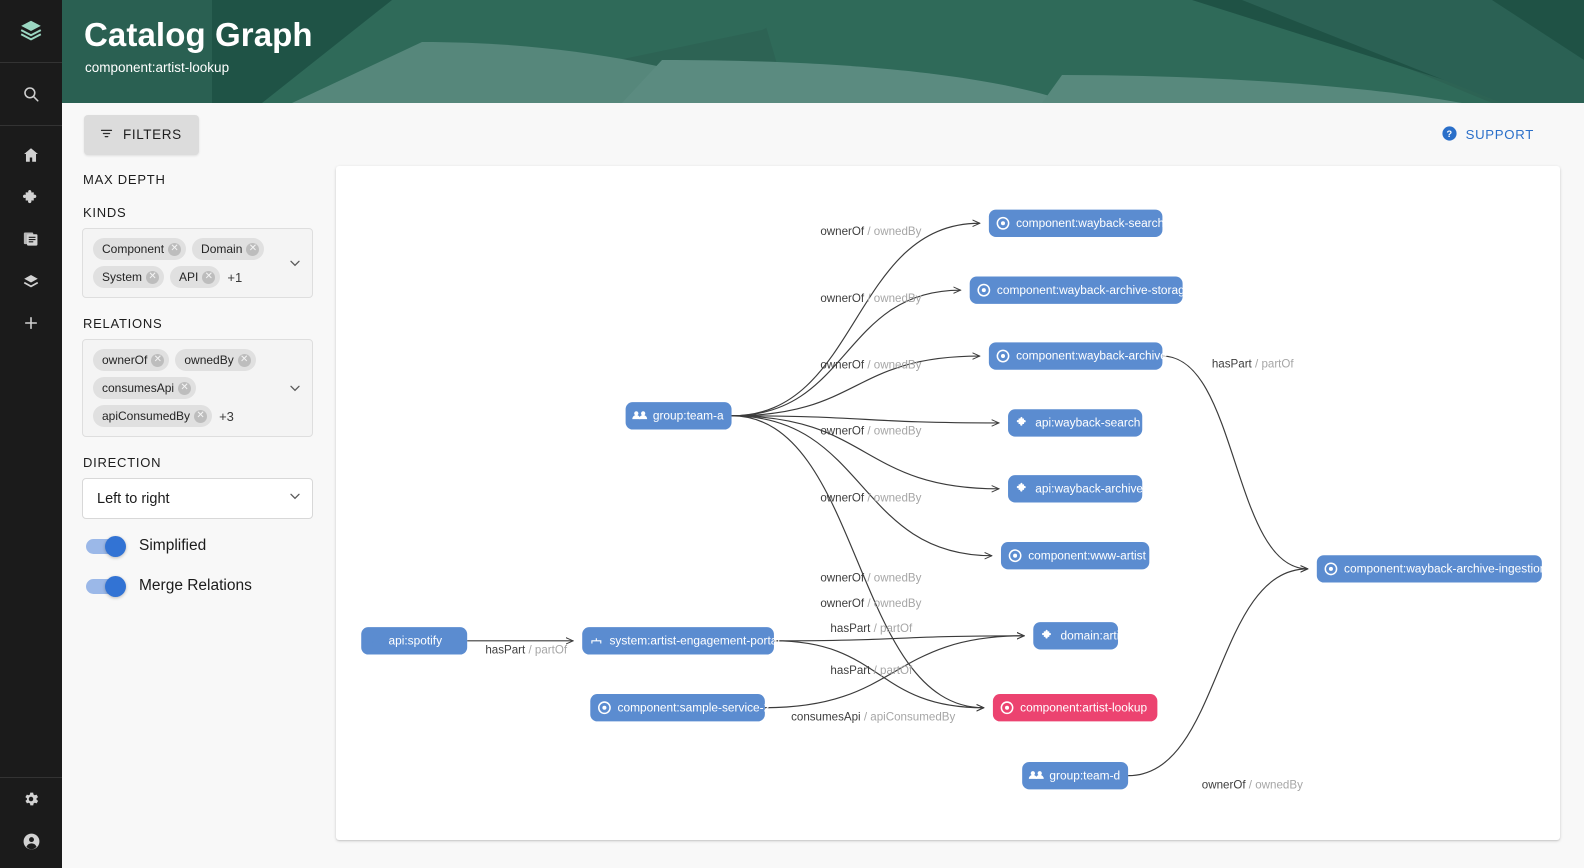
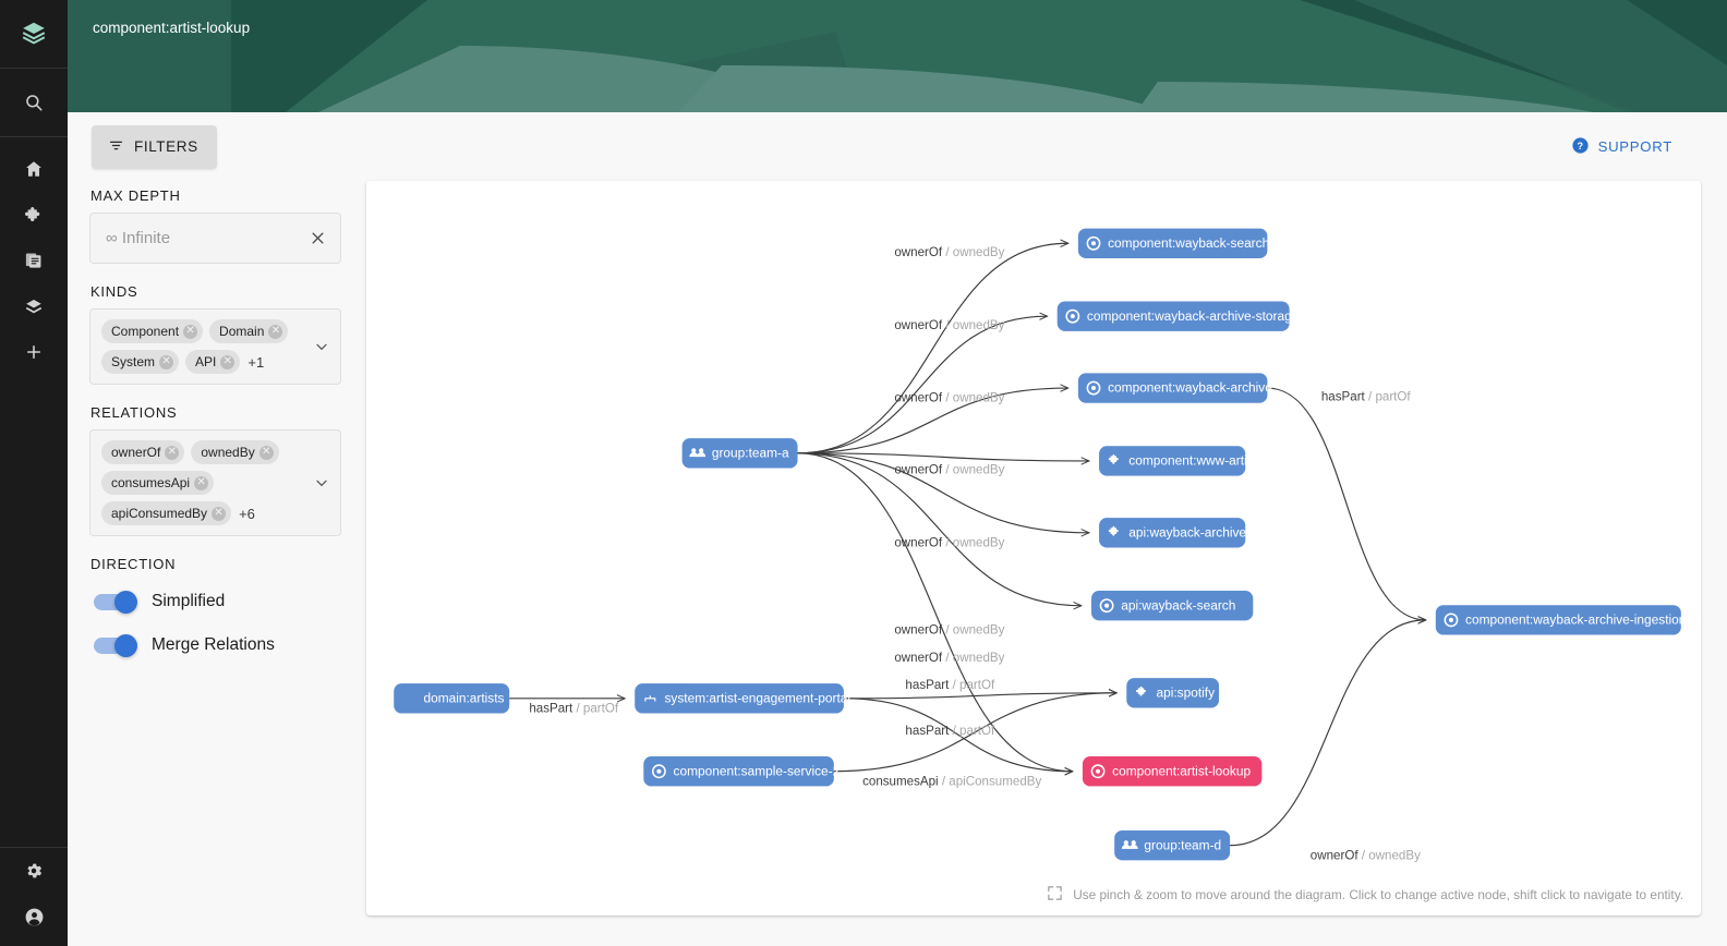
- Catalog Graph
  component:artist-lookup
  FILTERS
  ?
  SUPPORT
  MAX DEPTH
+ ∞ Infinite
  KINDS
  Component
  ✕
  Domain
  ✕
  System
  ✕
  API
  ✕
  +1
  RELATIONS
  ownerOf
  ✕
  ownedBy
  ✕
  consumesApi
  ✕
  apiConsumedBy
  ✕
- +3
+ +6
  DIRECTION
- Left to right
  Simplified
  Merge Relations
  ownerOf / ownedBy
  ownerOf / ownedBy
  ownerOf / ownedBy
  ownerOf / ownedBy
  ownerOf / ownedBy
  ownerOf / ownedBy
  ownerOf / ownedBy
  hasPart / partOf
  hasPart / partOf
  hasPart / partOf
  hasPart / partOf
  consumesApi / apiConsumedBy
  ownerOf / ownedBy
  group:team-a
  component:wayback-search
  component:wayback-archive-storage
  component:wayback-archive
- api:wayback-search
+ component:www-artist
  api:wayback-archive
- component:www-artist
+ api:wayback-search
  component:wayback-archive-ingestion
- api:spotify
+ domain:artists
  system:artist-engagement-portal
- domain:artists
+ api:spotify
  component:sample-service-2
  component:artist-lookup
  group:team-d
+ Use pinch & zoom to move around the diagram. Click to change active node, shift click to navigate to entity.
